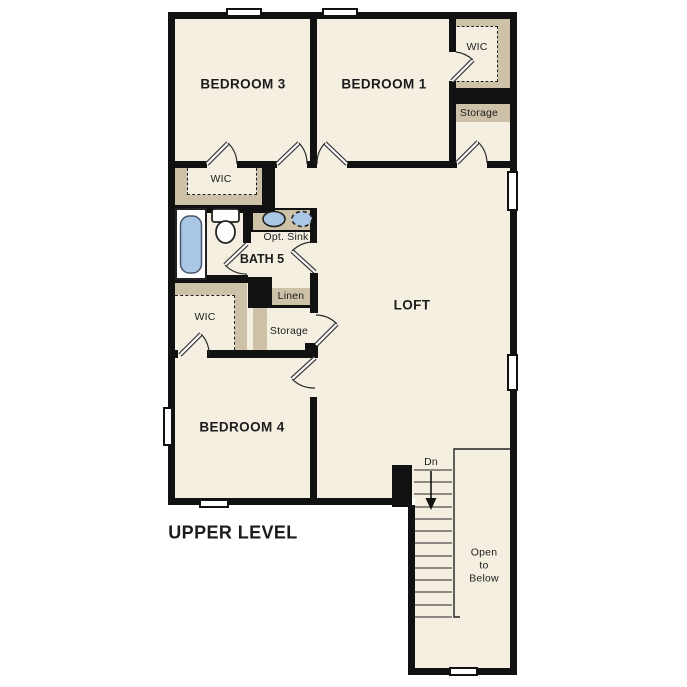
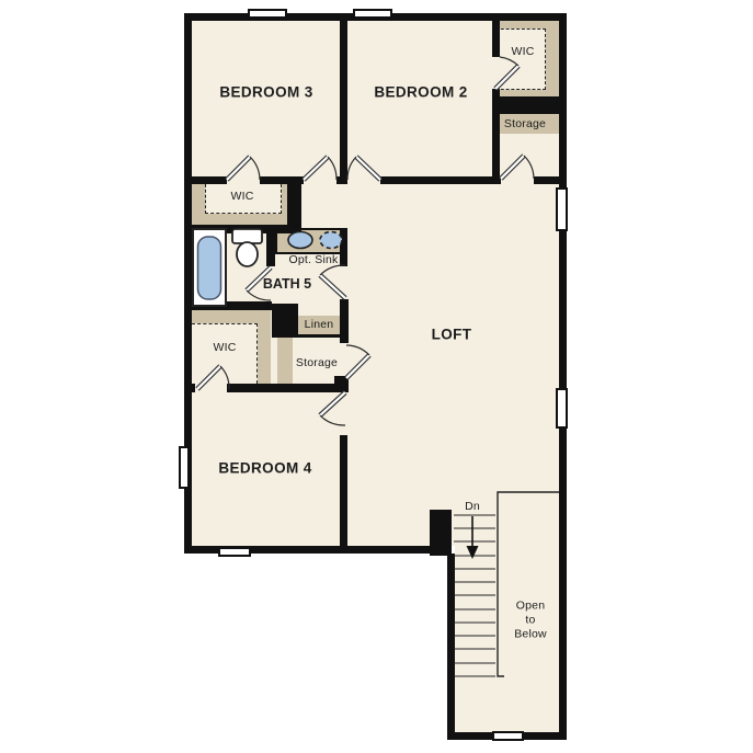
  BEDROOM 3
- BEDROOM 1
+ BEDROOM 2
  BEDROOM 4
  LOFT
  BATH 5
  WIC
  WIC
  WIC
  Storage
  Storage
  Linen
  Opt. Sink
  Dn
  Open
  to
  Below
- UPPER LEVEL
